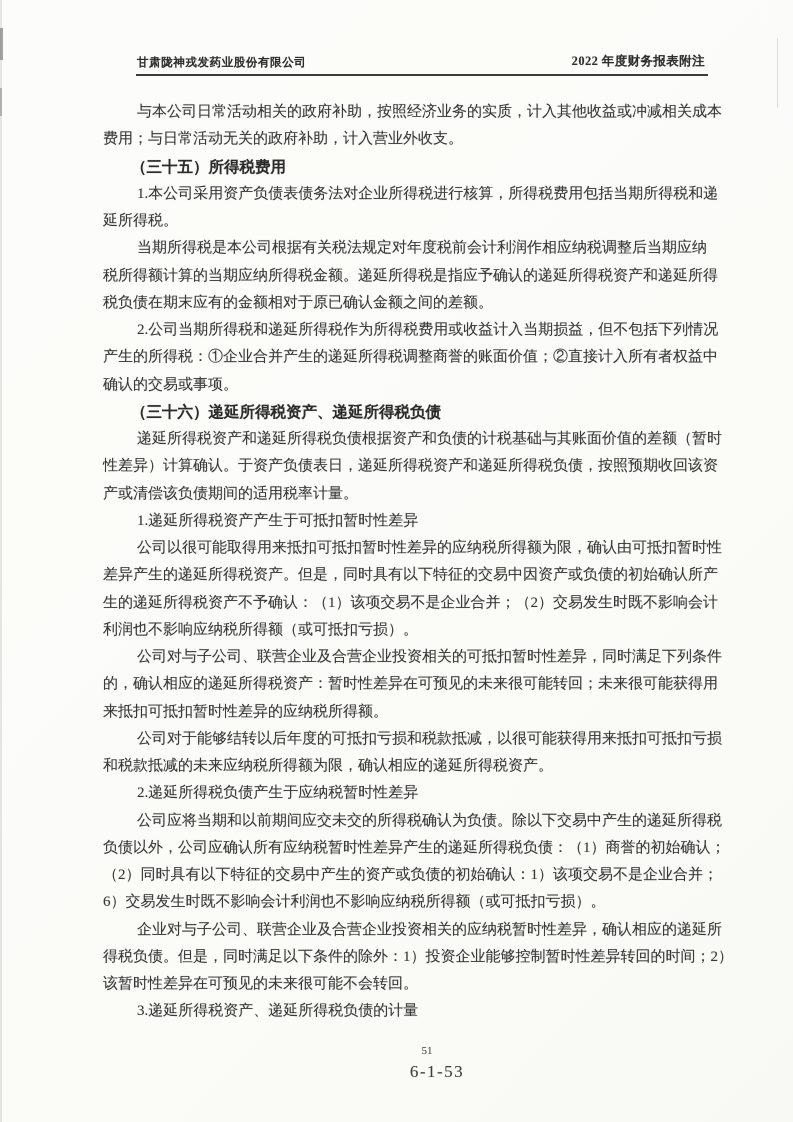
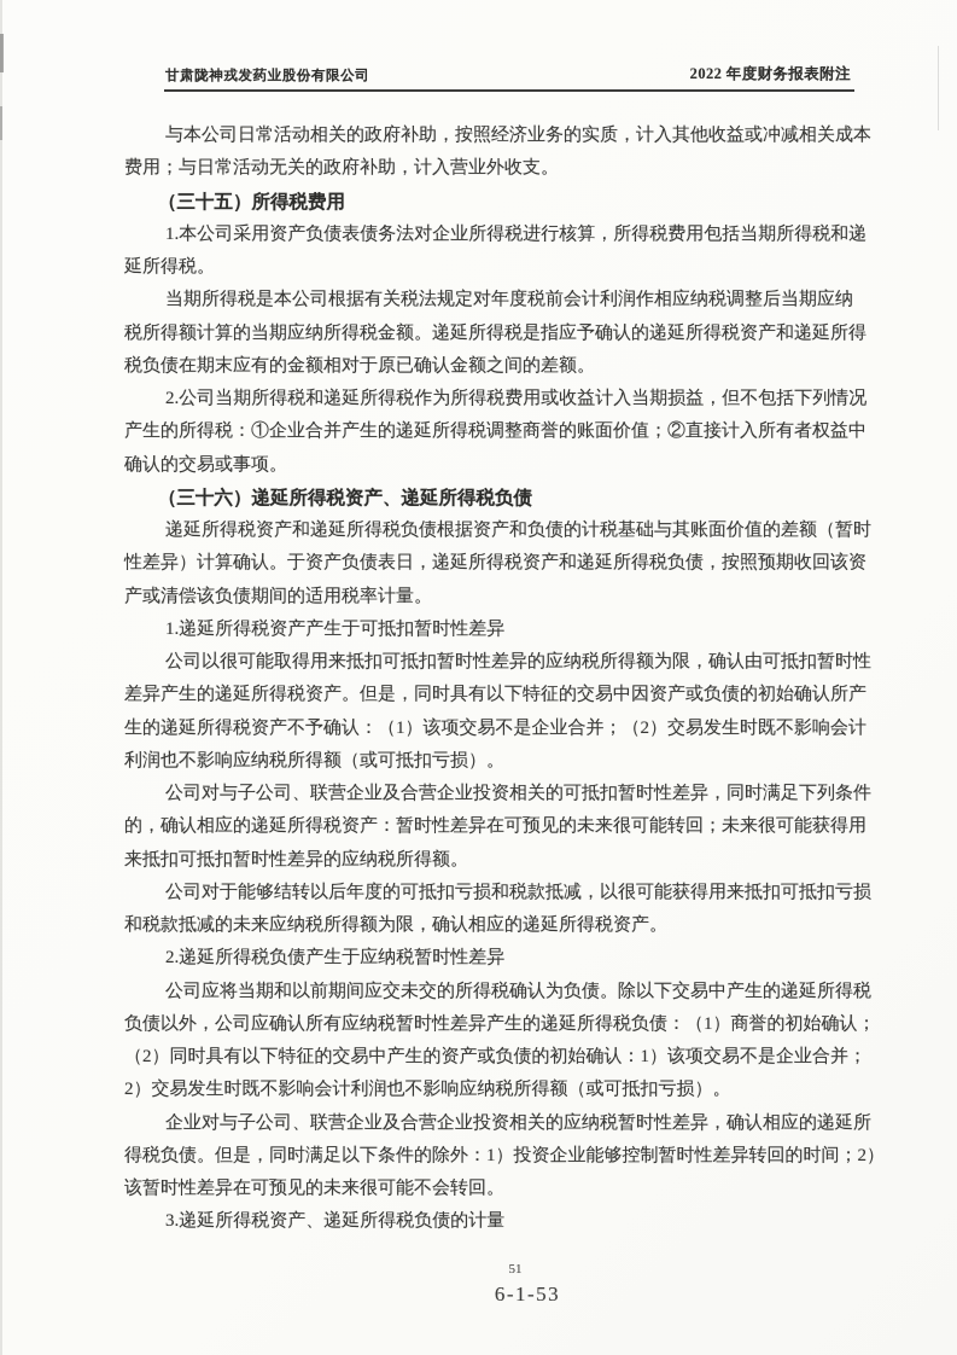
  甘肃陇神戎发药业股份有限公司
  2022 年度财务报表附注
  与本公司日常活动相关的政府补助，按照经济业务的实质，计入其他收益或冲减相关成本
  费用；与日常活动无关的政府补助，计入营业外收支。
  （三十五）所得税费用
  1.本公司采用资产负债表债务法对企业所得税进行核算，所得税费用包括当期所得税和递
  延所得税。
  当期所得税是本公司根据有关税法规定对年度税前会计利润作相应纳税调整后当期应纳
  税所得额计算的当期应纳所得税金额。递延所得税是指应予确认的递延所得税资产和递延所得
  税负债在期末应有的金额相对于原已确认金额之间的差额。
  2.公司当期所得税和递延所得税作为所得税费用或收益计入当期损益，但不包括下列情况
  产生的所得税：①企业合并产生的递延所得税调整商誉的账面价值；②直接计入所有者权益中
  确认的交易或事项。
  （三十六）递延所得税资产、递延所得税负债
  递延所得税资产和递延所得税负债根据资产和负债的计税基础与其账面价值的差额（暂时
  性差异）计算确认。于资产负债表日，递延所得税资产和递延所得税负债，按照预期收回该资
  产或清偿该负债期间的适用税率计量。
  1.递延所得税资产产生于可抵扣暂时性差异
  公司以很可能取得用来抵扣可抵扣暂时性差异的应纳税所得额为限，确认由可抵扣暂时性
  差异产生的递延所得税资产。但是，同时具有以下特征的交易中因资产或负债的初始确认所产
  生的递延所得税资产不予确认：（1）该项交易不是企业合并；（2）交易发生时既不影响会计
  利润也不影响应纳税所得额（或可抵扣亏损）。
  公司对与子公司、联营企业及合营企业投资相关的可抵扣暂时性差异，同时满足下列条件
  的，确认相应的递延所得税资产：暂时性差异在可预见的未来很可能转回；未来很可能获得用
  来抵扣可抵扣暂时性差异的应纳税所得额。
  公司对于能够结转以后年度的可抵扣亏损和税款抵减，以很可能获得用来抵扣可抵扣亏损
  和税款抵减的未来应纳税所得额为限，确认相应的递延所得税资产。
  2.递延所得税负债产生于应纳税暂时性差异
  公司应将当期和以前期间应交未交的所得税确认为负债。除以下交易中产生的递延所得税
  负债以外，公司应确认所有应纳税暂时性差异产生的递延所得税负债：（1）商誉的初始确认；
  （2）同时具有以下特征的交易中产生的资产或负债的初始确认：1）该项交易不是企业合并；
- 6）交易发生时既不影响会计利润也不影响应纳税所得额（或可抵扣亏损）。
+ 2）交易发生时既不影响会计利润也不影响应纳税所得额（或可抵扣亏损）。
  企业对与子公司、联营企业及合营企业投资相关的应纳税暂时性差异，确认相应的递延所
  得税负债。但是，同时满足以下条件的除外：1）投资企业能够控制暂时性差异转回的时间；2）
  该暂时性差异在可预见的未来很可能不会转回。
  3.递延所得税资产、递延所得税负债的计量
  51
  6-1-53
